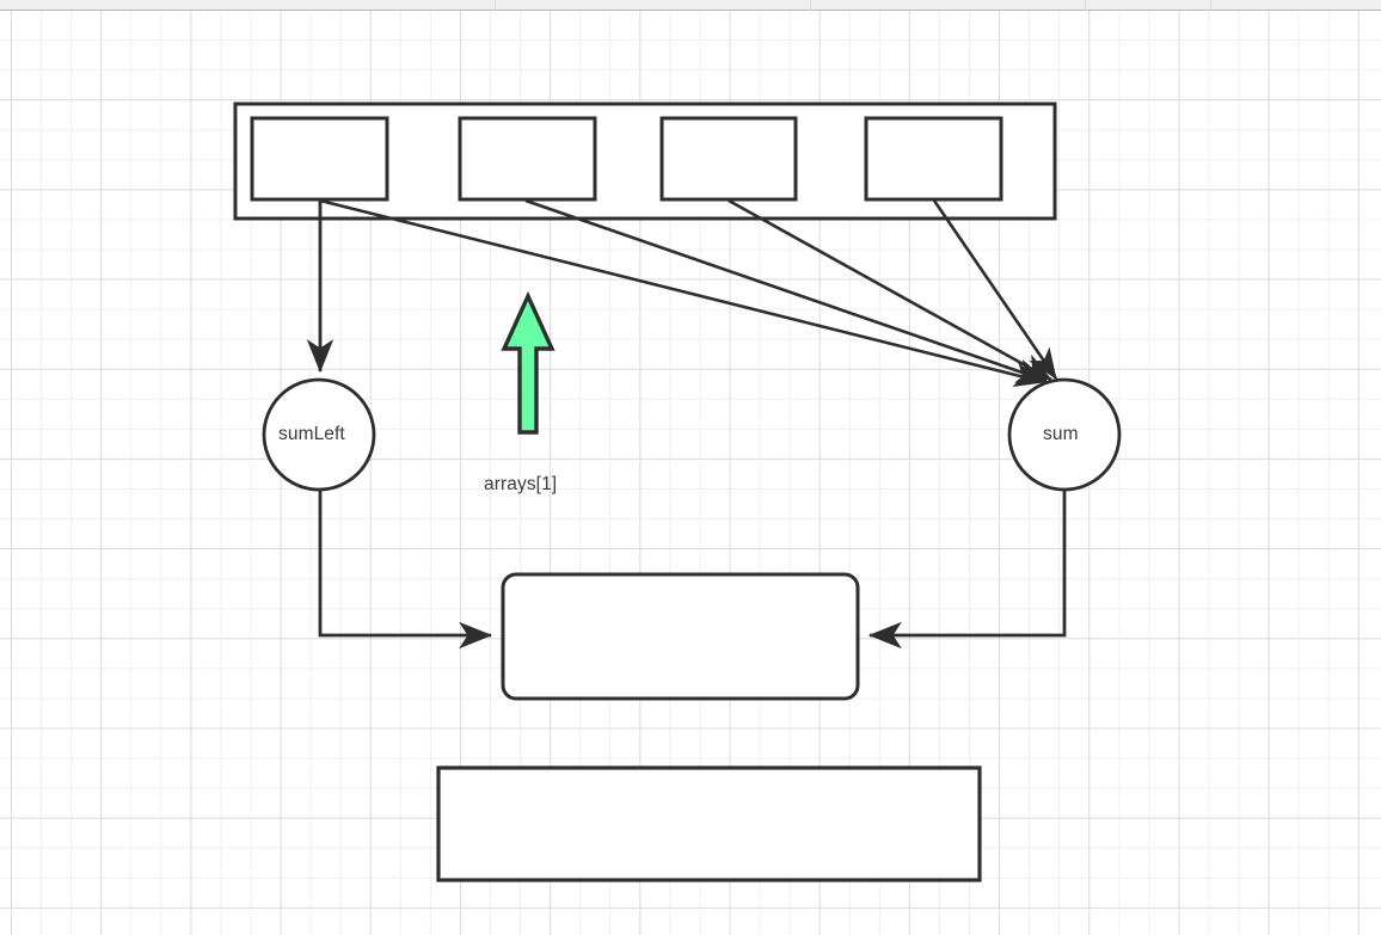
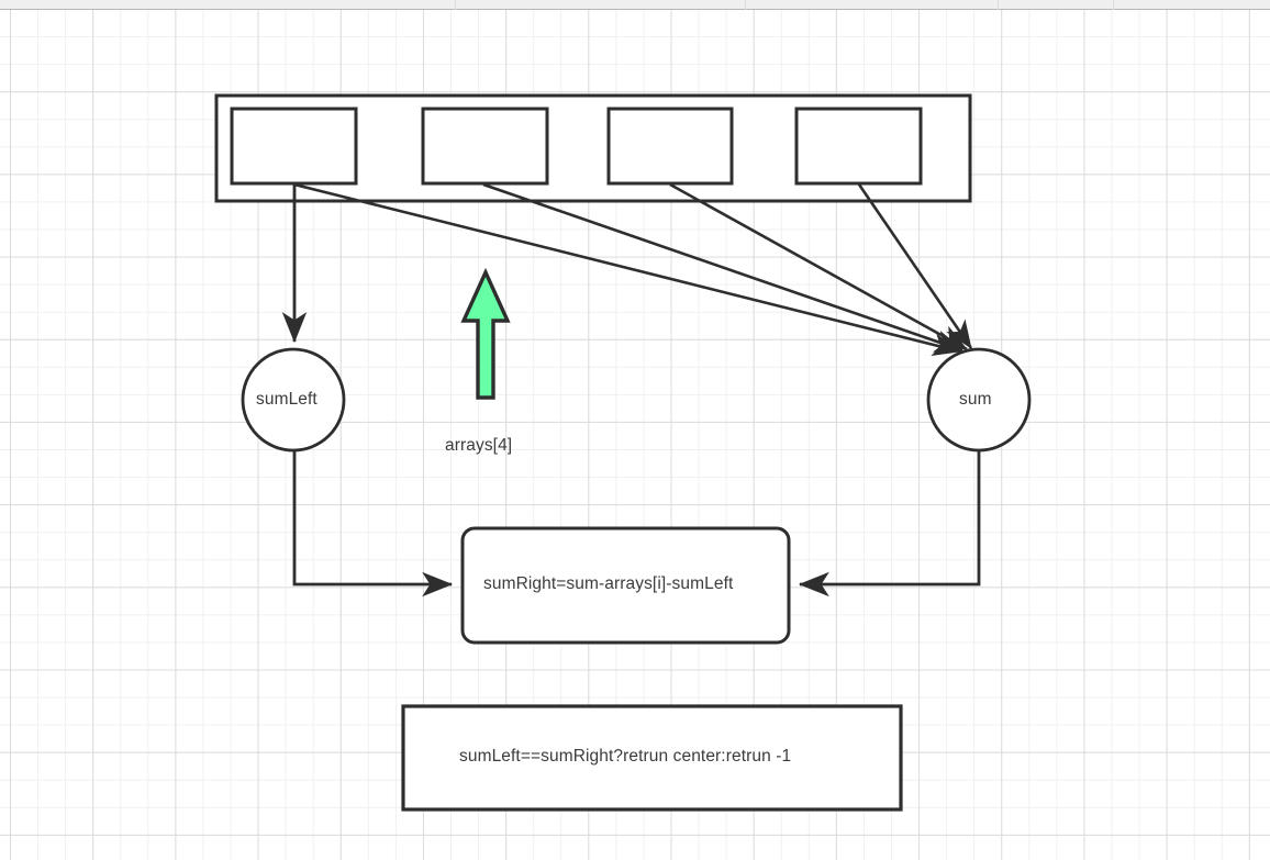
  sumLeft
  sum
- arrays[1]
+ arrays[4]
+ sumRight=sum-arrays[i]-sumLeft
+ sumLeft==sumRight?retrun center:retrun -1
